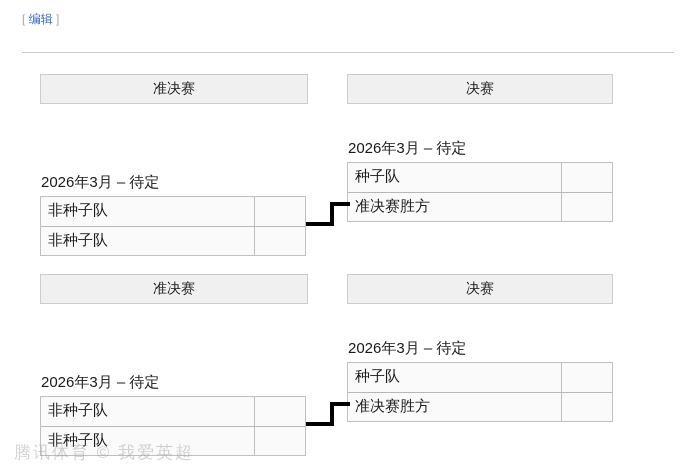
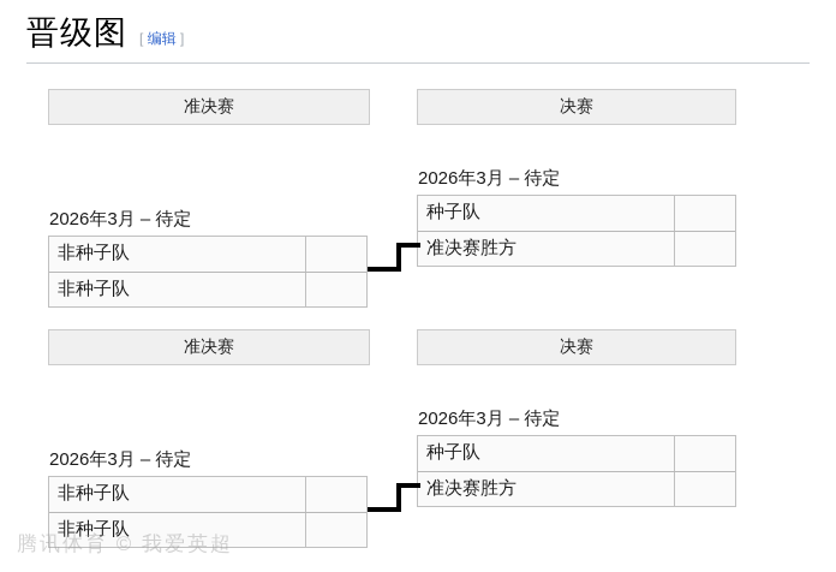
+ 晋级图
  [ 编辑 ]
  准决赛
  决赛
  2026年3月 – 待定
  种子队
  准决赛胜方
  2026年3月 – 待定
  非种子队
  非种子队
  准决赛
  决赛
  2026年3月 – 待定
  种子队
  准决赛胜方
  2026年3月 – 待定
  非种子队
  非种子队
  腾讯体育 © 我爱英超
